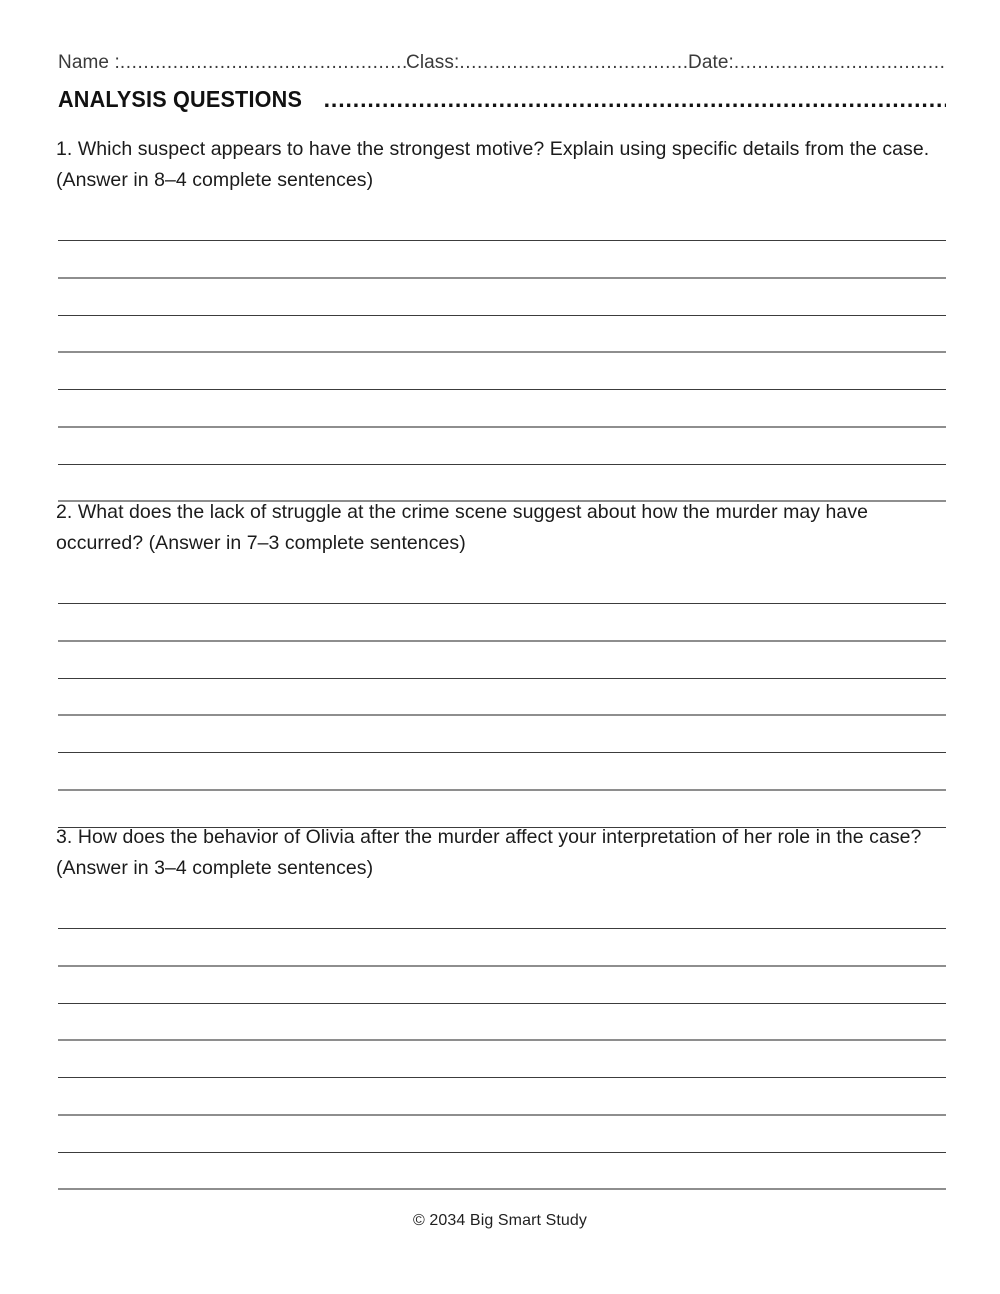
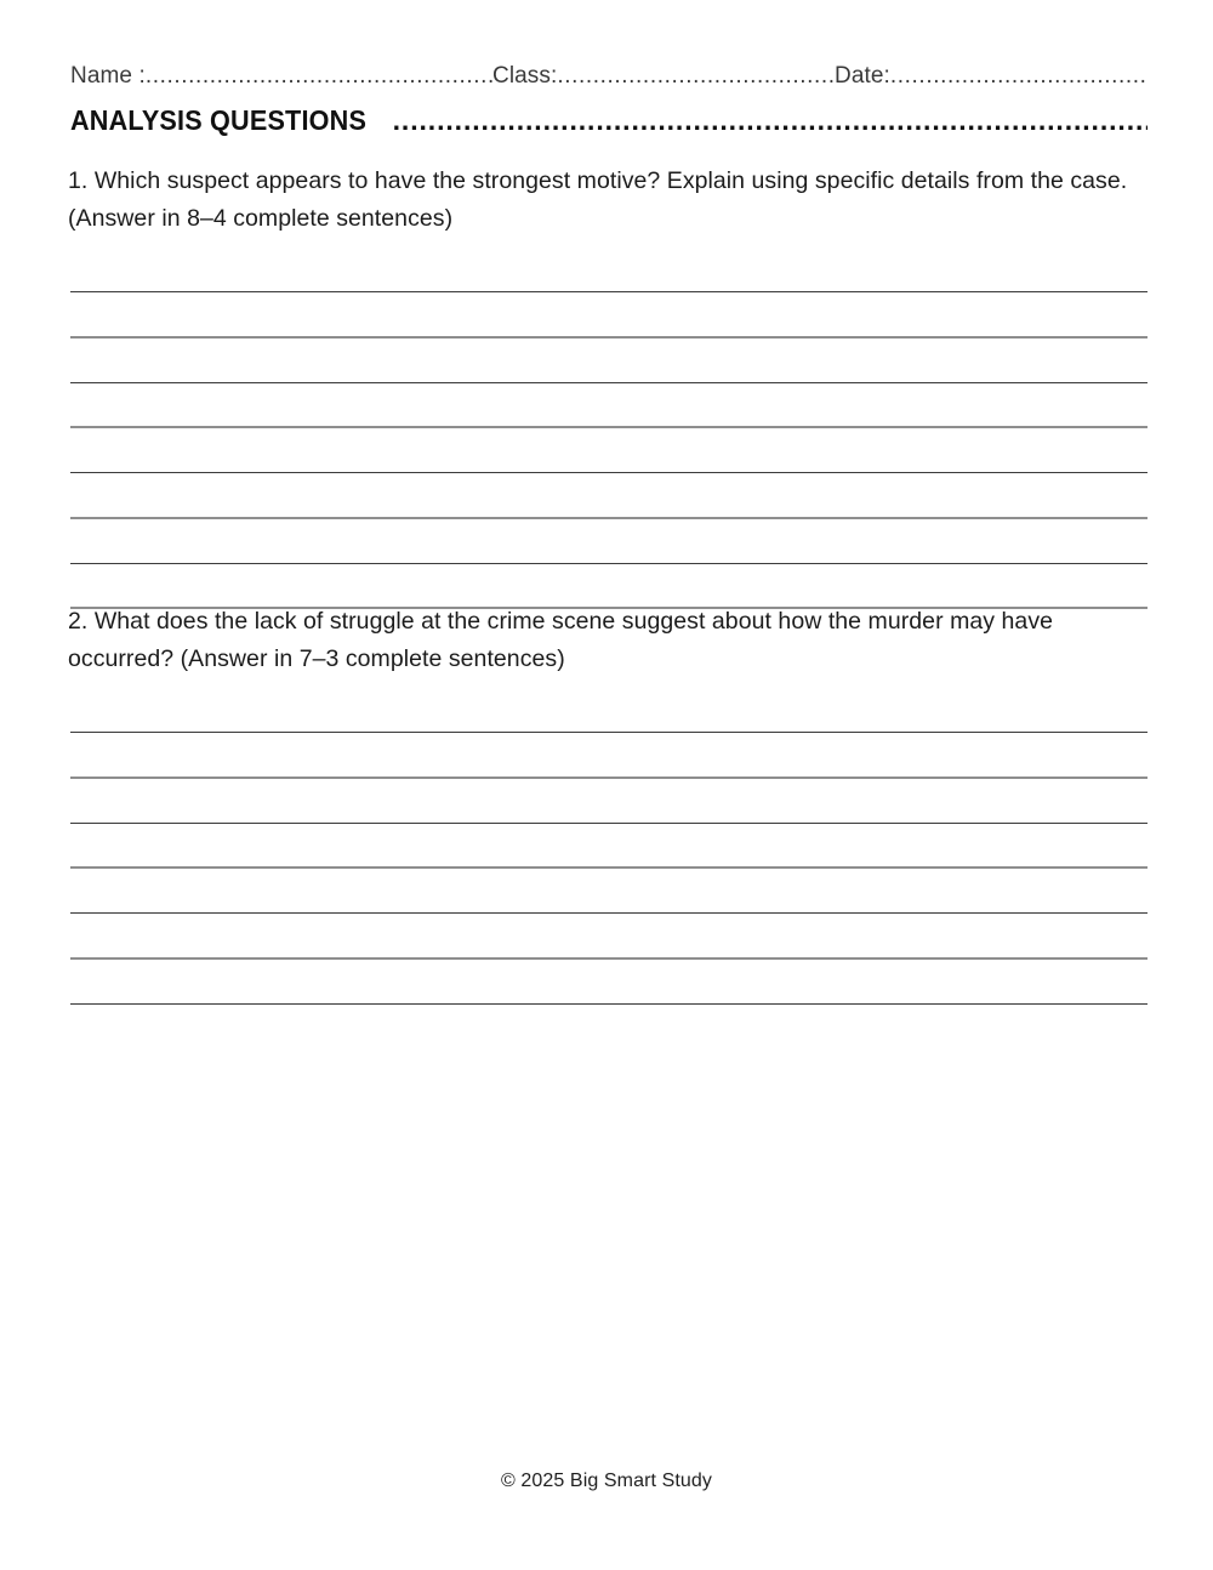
  Name :
  .................................................
  Class:
  Date:
  ....................................
  ANALYSIS QUESTIONS
  .....................................................................................
  1. Which suspect appears to have the strongest motive? Explain using specific details from the case. (Answer in 8–4 complete sentences)
  2. What does the lack of struggle at the crime scene suggest about how the murder may have occurred? (Answer in 7–3 complete sentences)
- 3. How does the behavior of Olivia after the murder affect your interpretation of her role in the case? (Answer in 3–4 complete sentences)
- © 2034 Big Smart Study
+ © 2025 Big Smart Study
